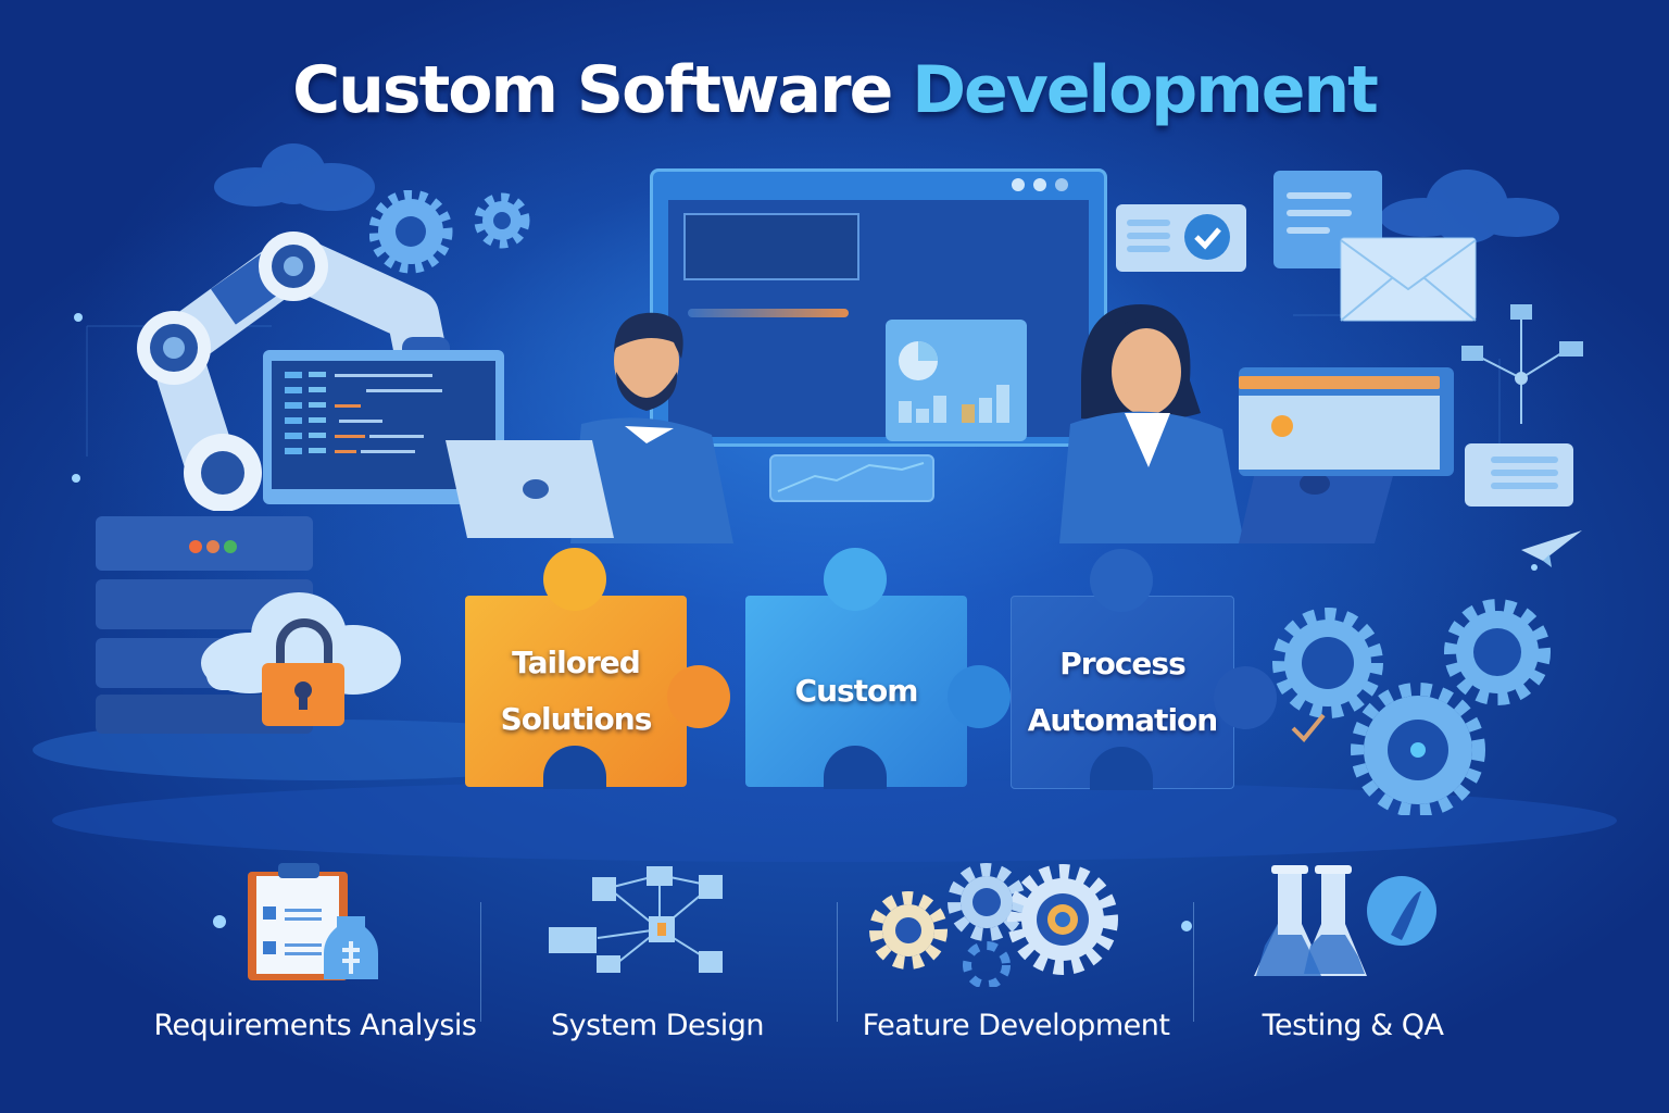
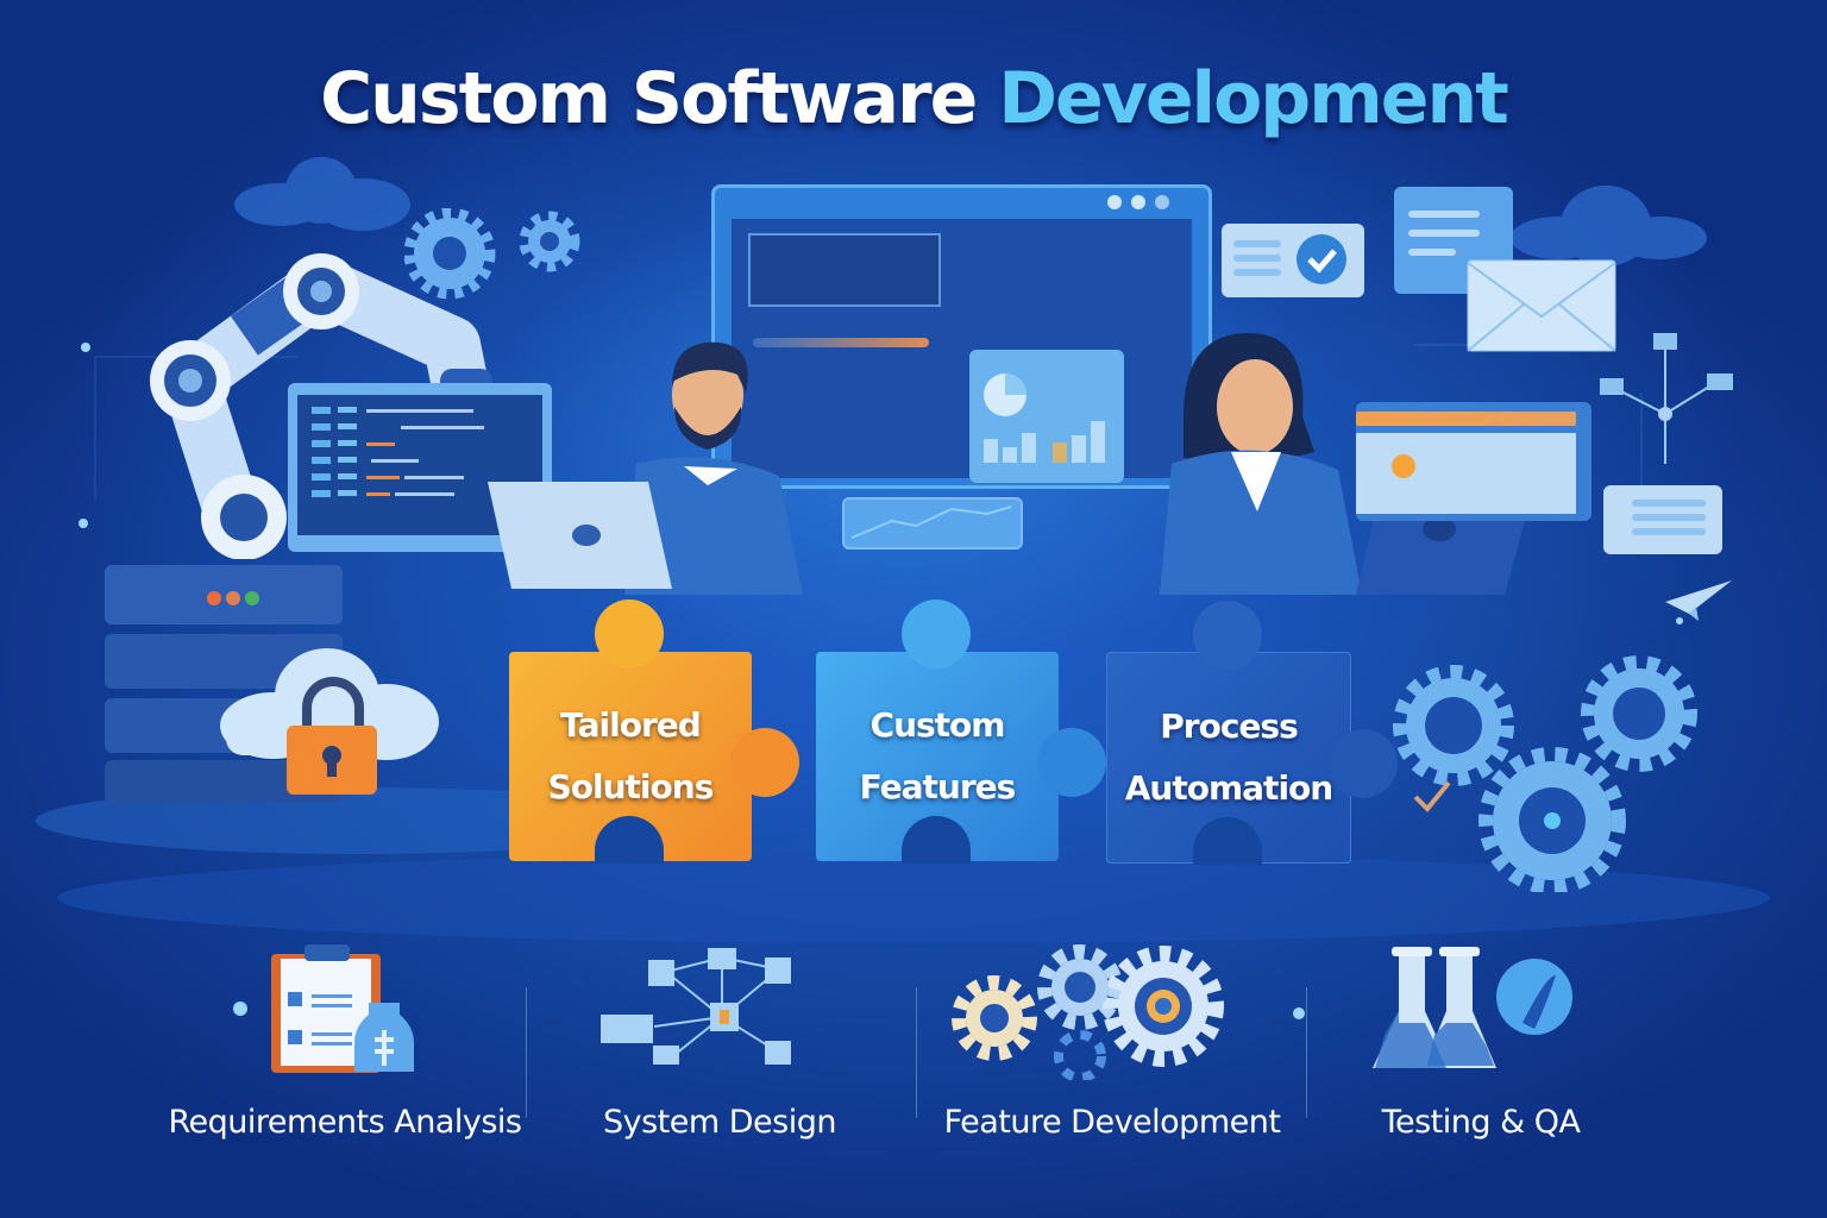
  Custom Software Development
  Tailored
  Solutions
  Custom
+ Features
  Process
  Automation
  Requirements Analysis
  System Design
  Feature Development
  Testing & QA
